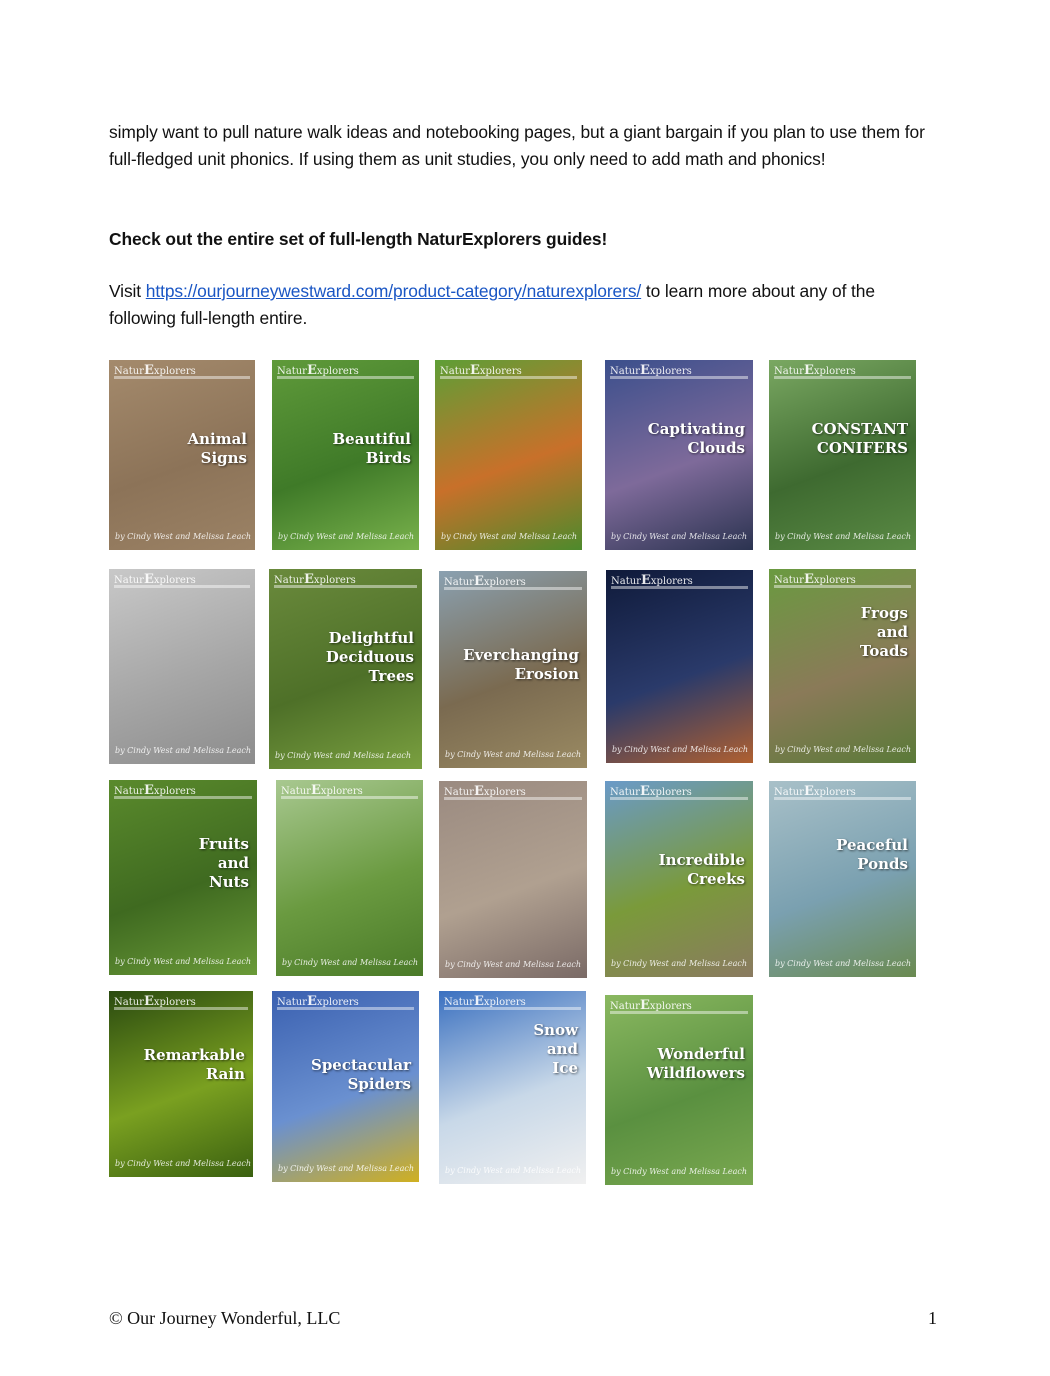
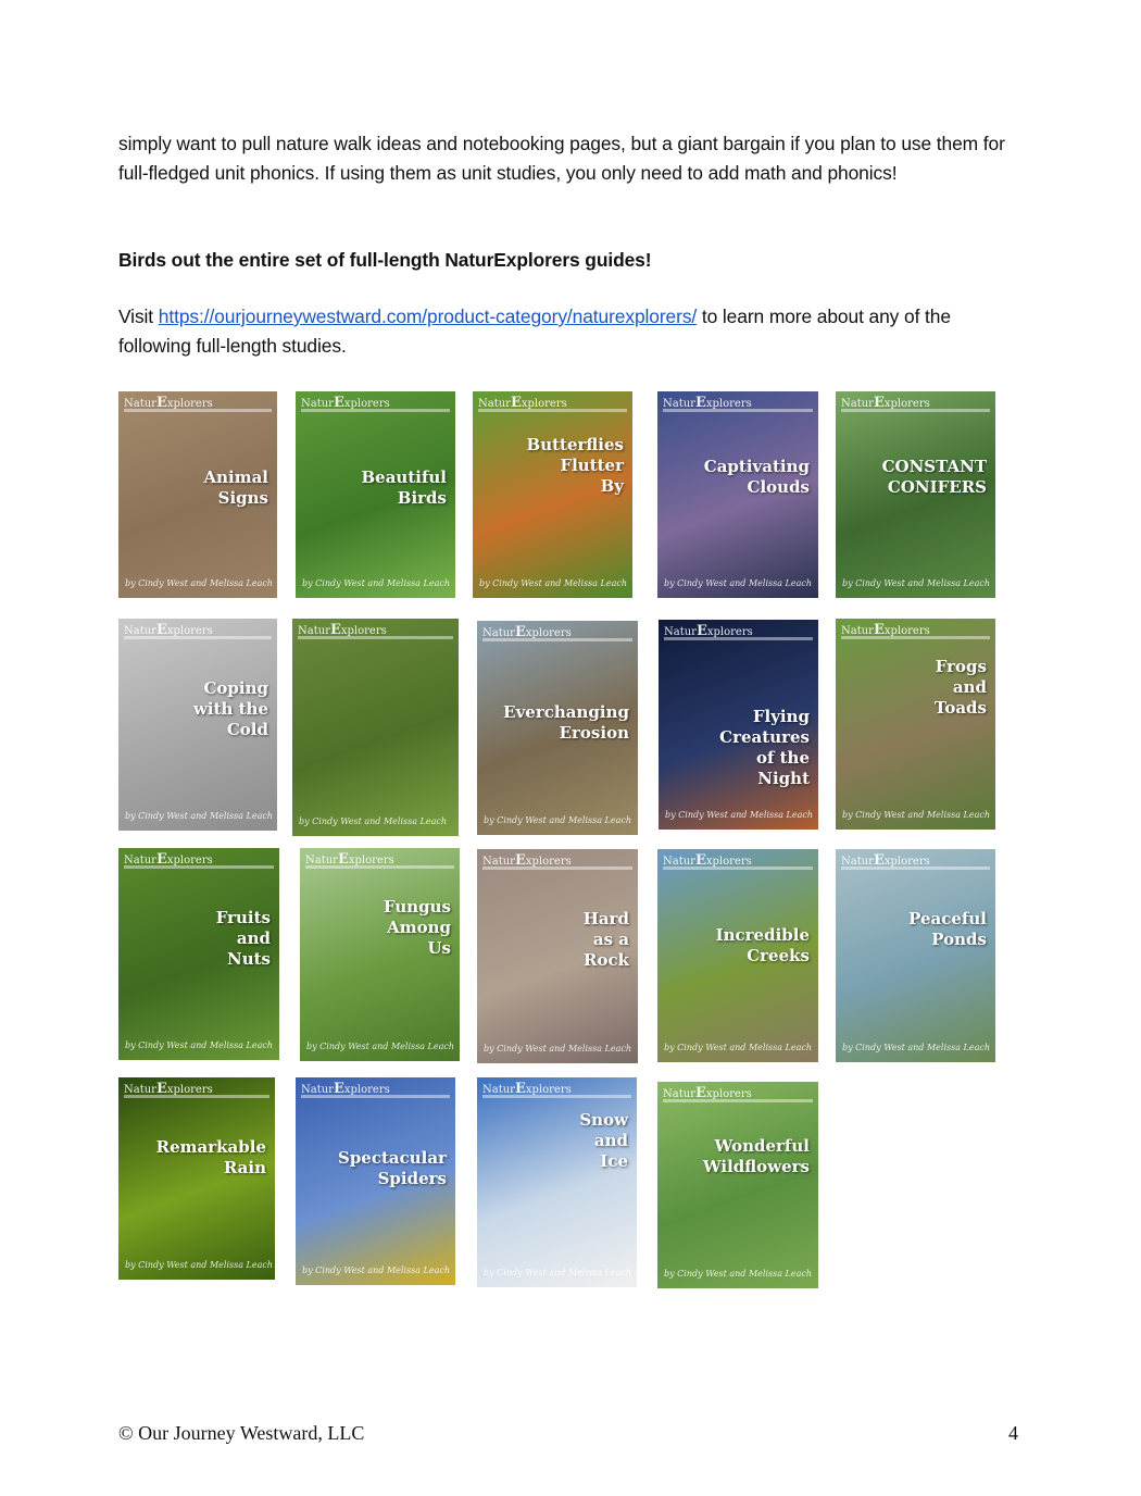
  simply want to pull nature walk ideas and notebooking pages, but a giant bargain if you plan to use them for full-fledged unit phonics. If using them as unit studies, you only need to add math and phonics!
- Check out the entire set of full-length NaturExplorers guides!
+ Birds out the entire set of full-length NaturExplorers guides!
- Visit https://ourjourneywestward.com/product-category/naturexplorers/ to learn more about any of the following full-length entire.
+ Visit https://ourjourneywestward.com/product-category/naturexplorers/ to learn more about any of the following full-length studies.
  NaturExplorers
  Animal
  Signs
  by Cindy West and Melissa Leach
  NaturExplorers
  Beautiful
  Birds
  by Cindy West and Melissa Leach
  NaturExplorers
+ Butterflies
+ Flutter
+ By
  by Cindy West and Melissa Leach
  NaturExplorers
  Captivating
  Clouds
  by Cindy West and Melissa Leach
  NaturExplorers
  CONSTANT
  CONIFERS
  by Cindy West and Melissa Leach
  NaturExplorers
+ Coping
+ with the
+ Cold
  by Cindy West and Melissa Leach
  NaturExplorers
- Delightful
- Deciduous
- Trees
  by Cindy West and Melissa Leach
  NaturExplorers
  Everchanging
  Erosion
  by Cindy West and Melissa Leach
  NaturExplorers
+ Flying Creatures
+ of the
+ Night
  by Cindy West and Melissa Leach
  NaturExplorers
  Frogs
  and
  Toads
  by Cindy West and Melissa Leach
  NaturExplorers
  Fruits
  and
  Nuts
  by Cindy West and Melissa Leach
  NaturExplorers
+ Fungus
+ Among
+ Us
  by Cindy West and Melissa Leach
  NaturExplorers
+ Hard
+ as a
+ Rock
  by Cindy West and Melissa Leach
  NaturExplorers
  Incredible
  Creeks
  by Cindy West and Melissa Leach
  NaturExplorers
  Peaceful
  Ponds
  by Cindy West and Melissa Leach
  NaturExplorers
  Remarkable
  Rain
  by Cindy West and Melissa Leach
  NaturExplorers
  Spectacular
  Spiders
  by Cindy West and Melissa Leach
  NaturExplorers
  Snow
  and
  Ice
  by Cindy West and Melissa Leach
  NaturExplorers
  Wonderful
  Wildflowers
  by Cindy West and Melissa Leach
- © Our Journey Wonderful, LLC
+ © Our Journey Westward, LLC
- 1
+ 4
